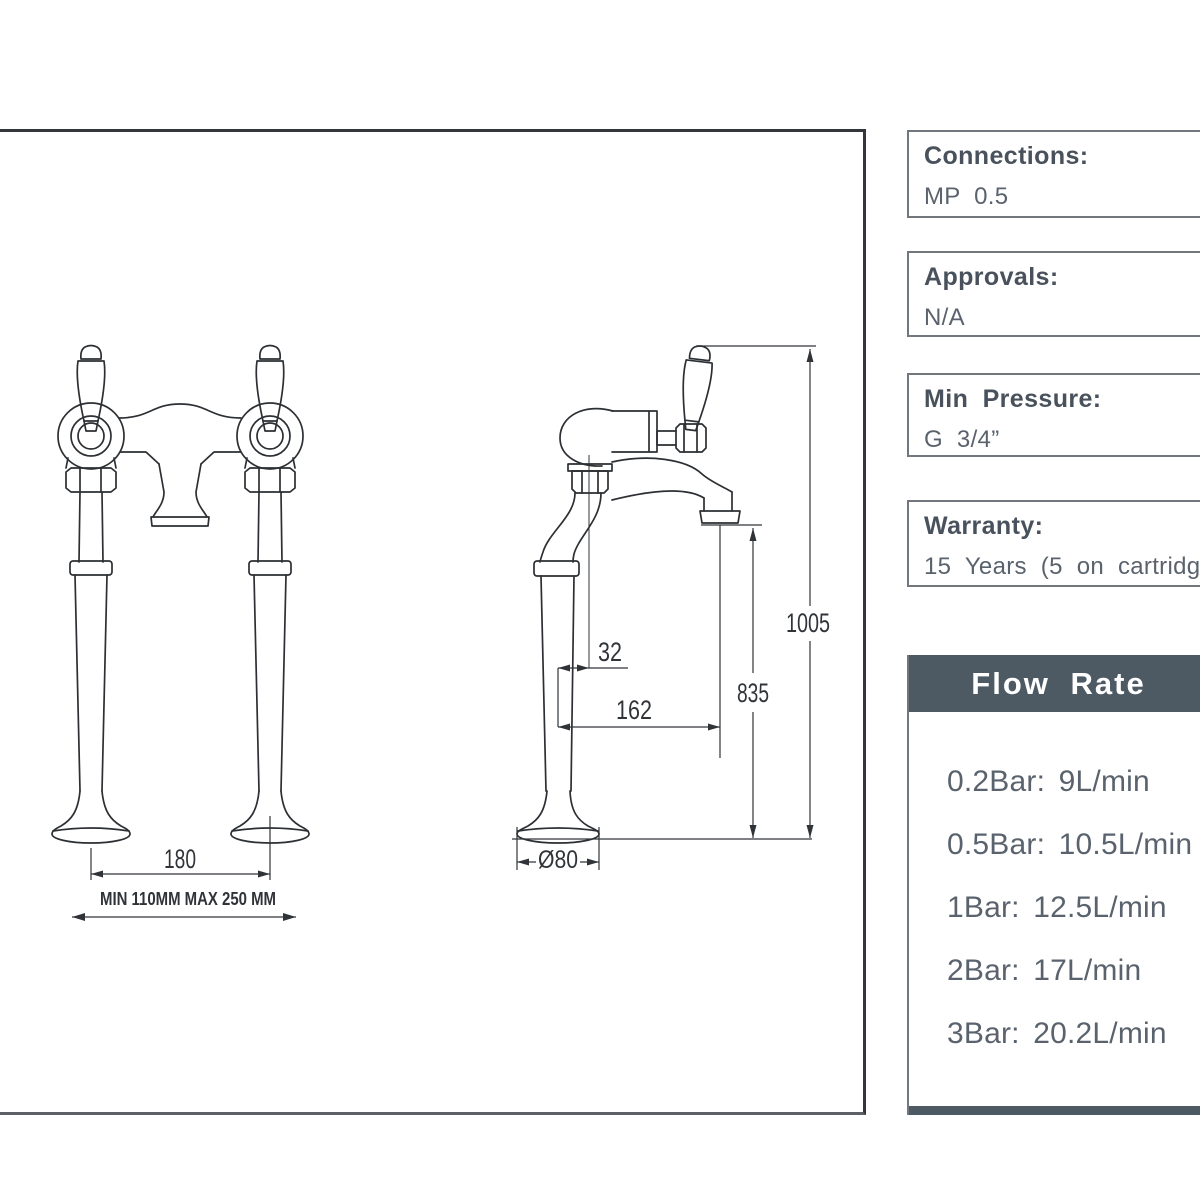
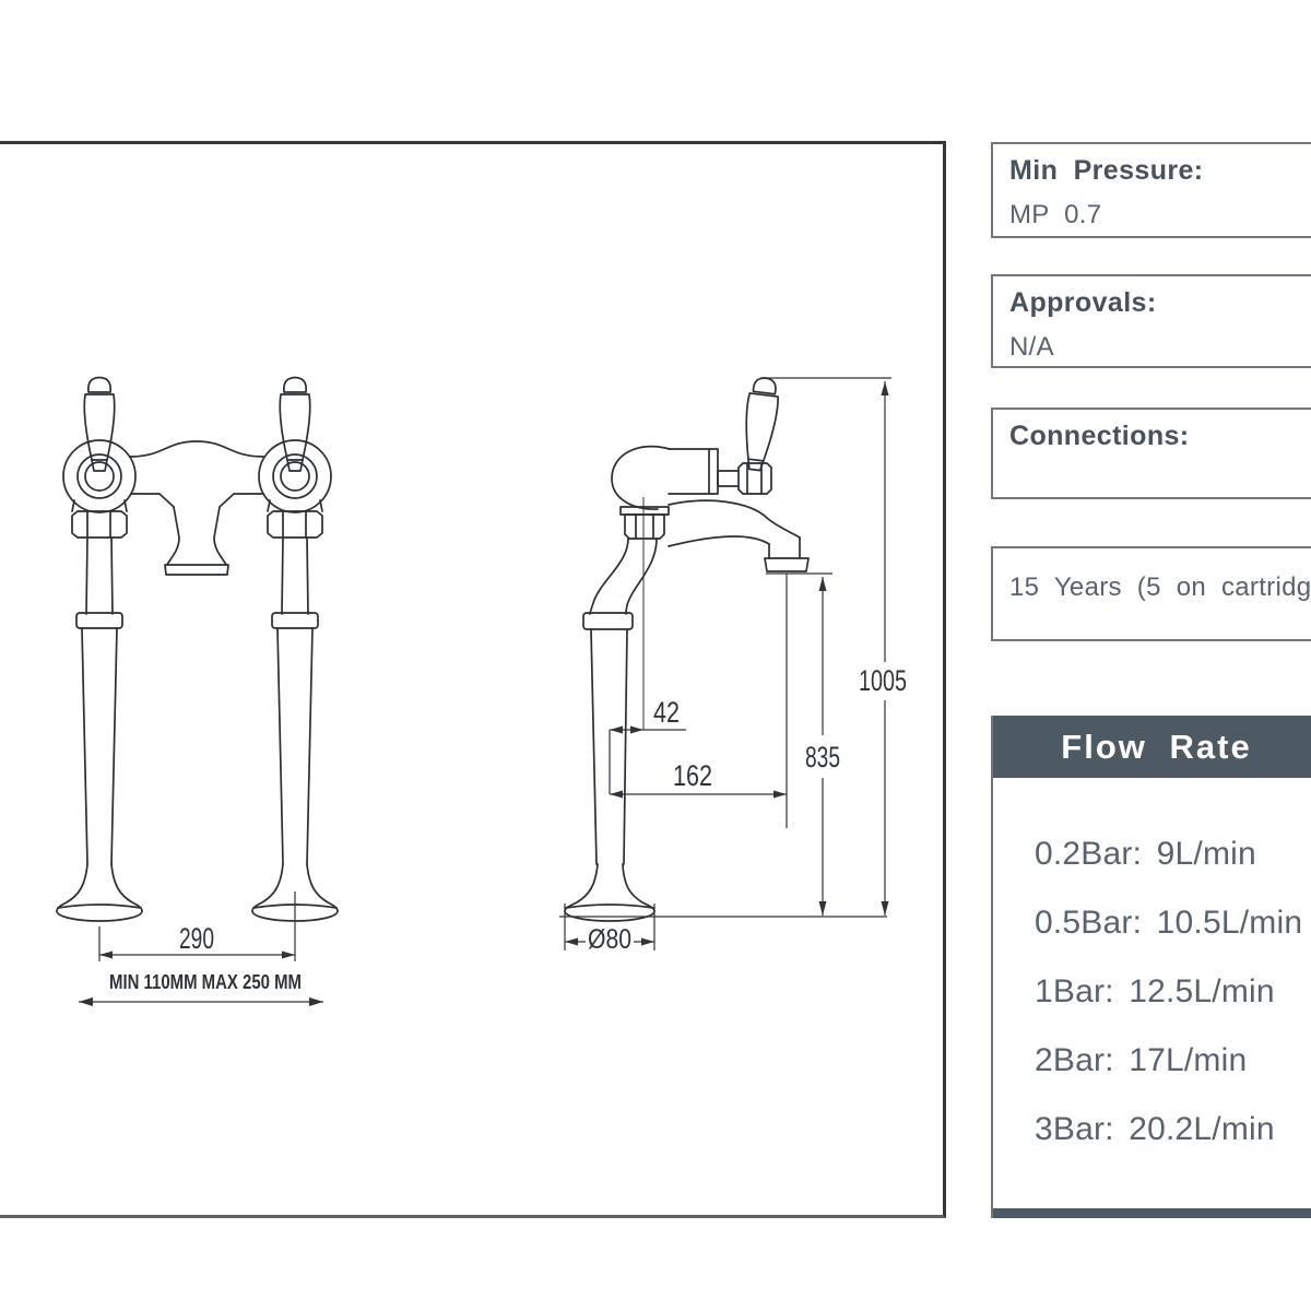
- 180
+ 290
- 32
+ 42
  162
  835
  1005
  Ø80
- Connections:
+ Min Pressure:
- MP 0.5
+ MP 0.7
  Approvals:
  N/A
- Min Pressure:
+ Connections:
- G 3/4”
- Warranty:
  15 Years (5 on cartridg
  Flow Rate
  0.2Bar: 9L/min
  0.5Bar: 10.5L/min
  1Bar: 12.5L/min
  2Bar: 17L/min
  3Bar: 20.2L/min
